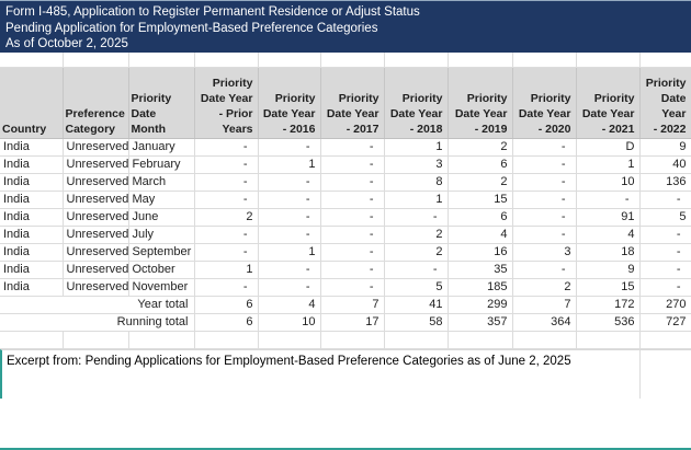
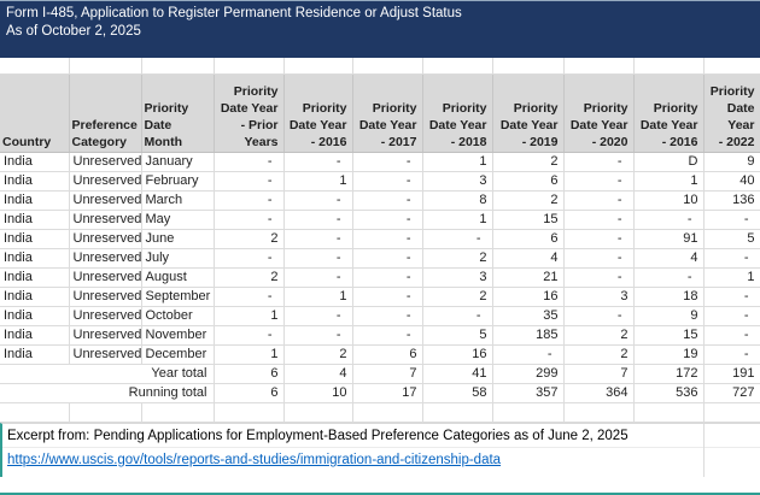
  Form I-485, Application to Register Permanent Residence or Adjust Status
- Pending Application for Employment-Based Preference Categories
  As of October 2, 2025
- Country	Preference Category	Priority Date Month	Priority Date Year - Prior Years	Priority Date Year - 2016	Priority Date Year - 2017	Priority Date Year - 2018	Priority Date Year - 2019	Priority Date Year - 2020	Priority Date Year - 2021	Priority Date Year - 2022
+ Country	Preference Category	Priority Date Month	Priority Date Year - Prior Years	Priority Date Year - 2016	Priority Date Year - 2017	Priority Date Year - 2018	Priority Date Year - 2019	Priority Date Year - 2020	Priority Date Year - 2016	Priority Date Year - 2022
  India	Unreserved	January	-	-	-	1	2	-	D	9
  India	Unreserved	February	-	1	-	3	6	-	1	40
  India	Unreserved	March	-	-	-	8	2	-	10	136
  India	Unreserved	May	-	-	-	1	15	-	-	-
  India	Unreserved	June	2	-	-	-	6	-	91	5
  India	Unreserved	July	-	-	-	2	4	-	4	-
+ India	Unreserved	August	2	-	-	3	21	-	-	1
  India	Unreserved	September	-	1	-	2	16	3	18	-
  India	Unreserved	October	1	-	-	-	35	-	9	-
  India	Unreserved	November	-	-	-	5	185	2	15	-
+ India	Unreserved	December	1	2	6	16	-	2	19	-
- Year total	6	4	7	41	299	7	172	270
+ Year total	6	4	7	41	299	7	172	191
  Running total	6	10	17	58	357	364	536	727
  Excerpt from: Pending Applications for Employment-Based Preference Categories as of June 2, 2025
+ https://www.uscis.gov/tools/reports-and-studies/immigration-and-citizenship-data
